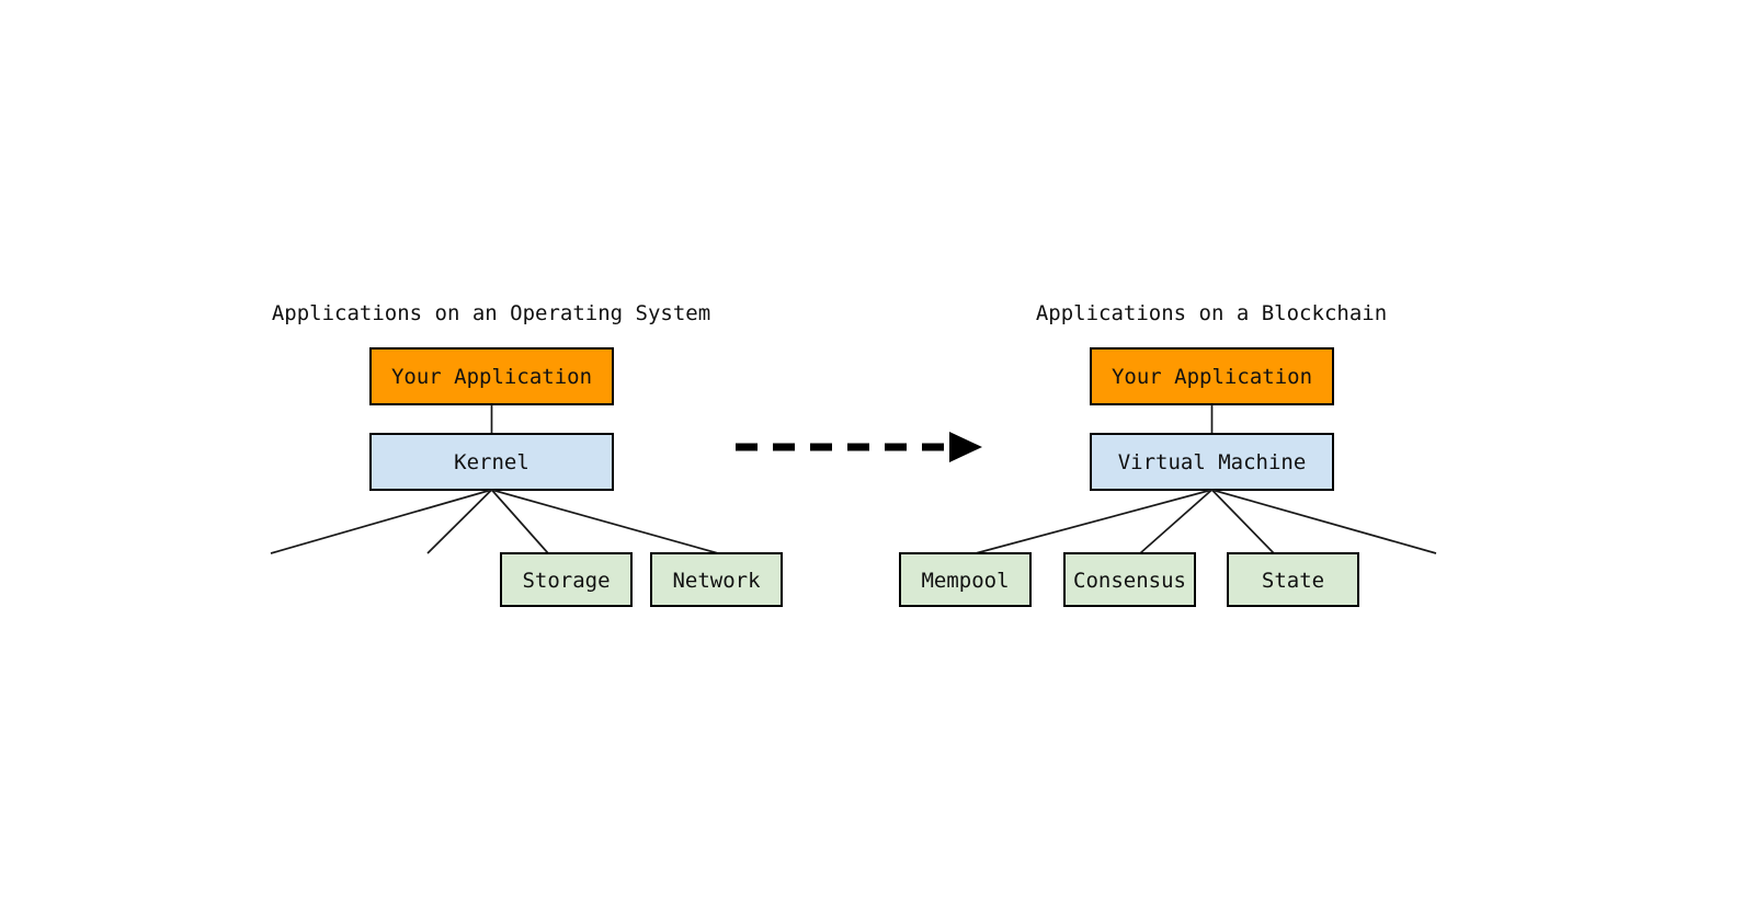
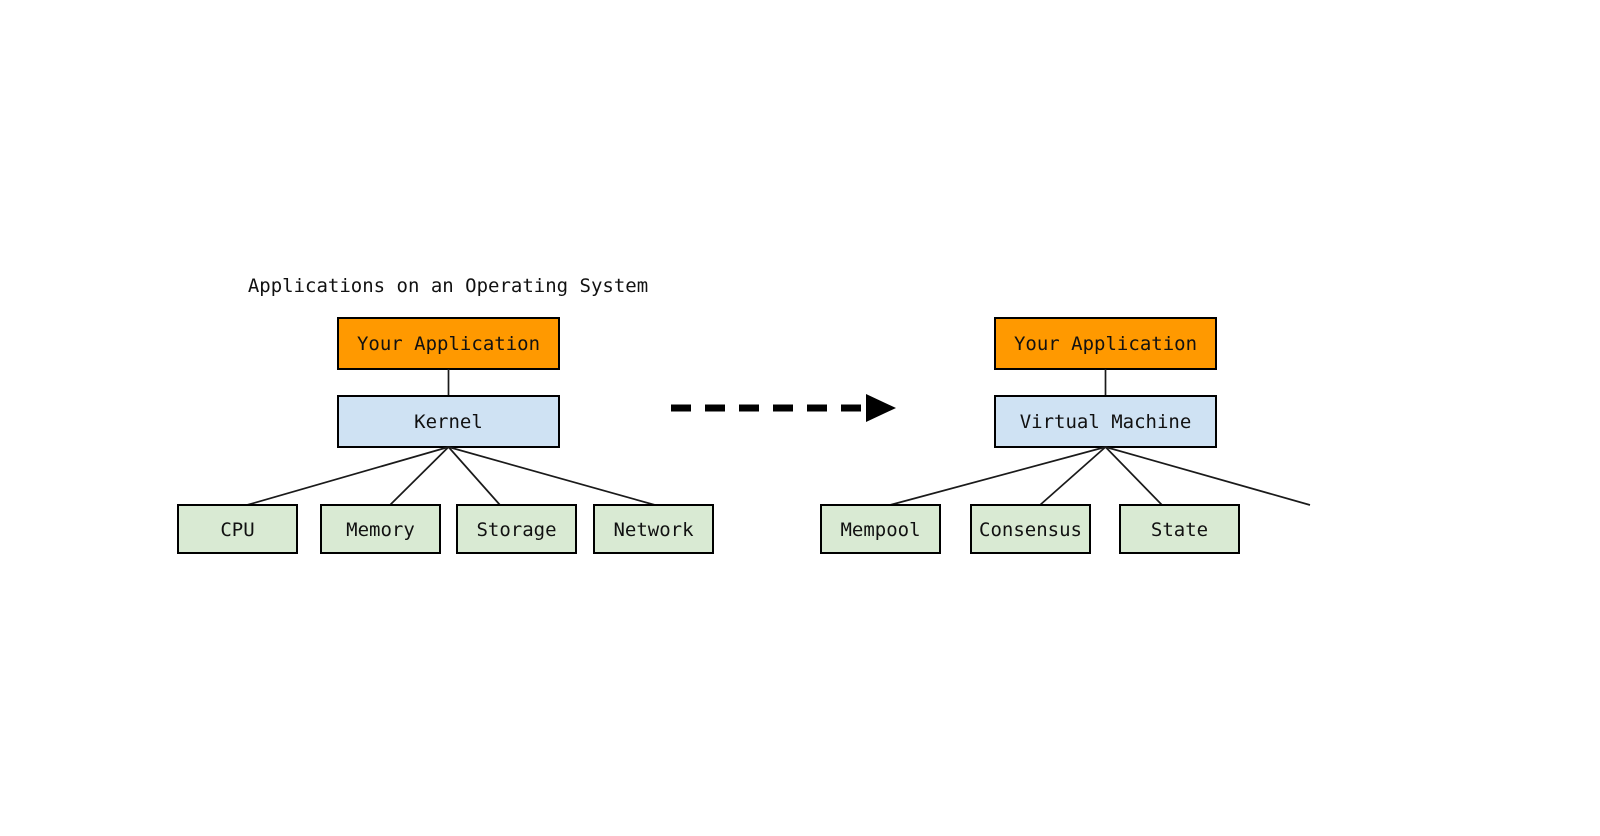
  Applications on an Operating System
  Your Application
  Kernel
+ CPU
+ Memory
  Storage
  Network
- Applications on a Blockchain
  Your Application
  Virtual Machine
  Mempool
  Consensus
  State
